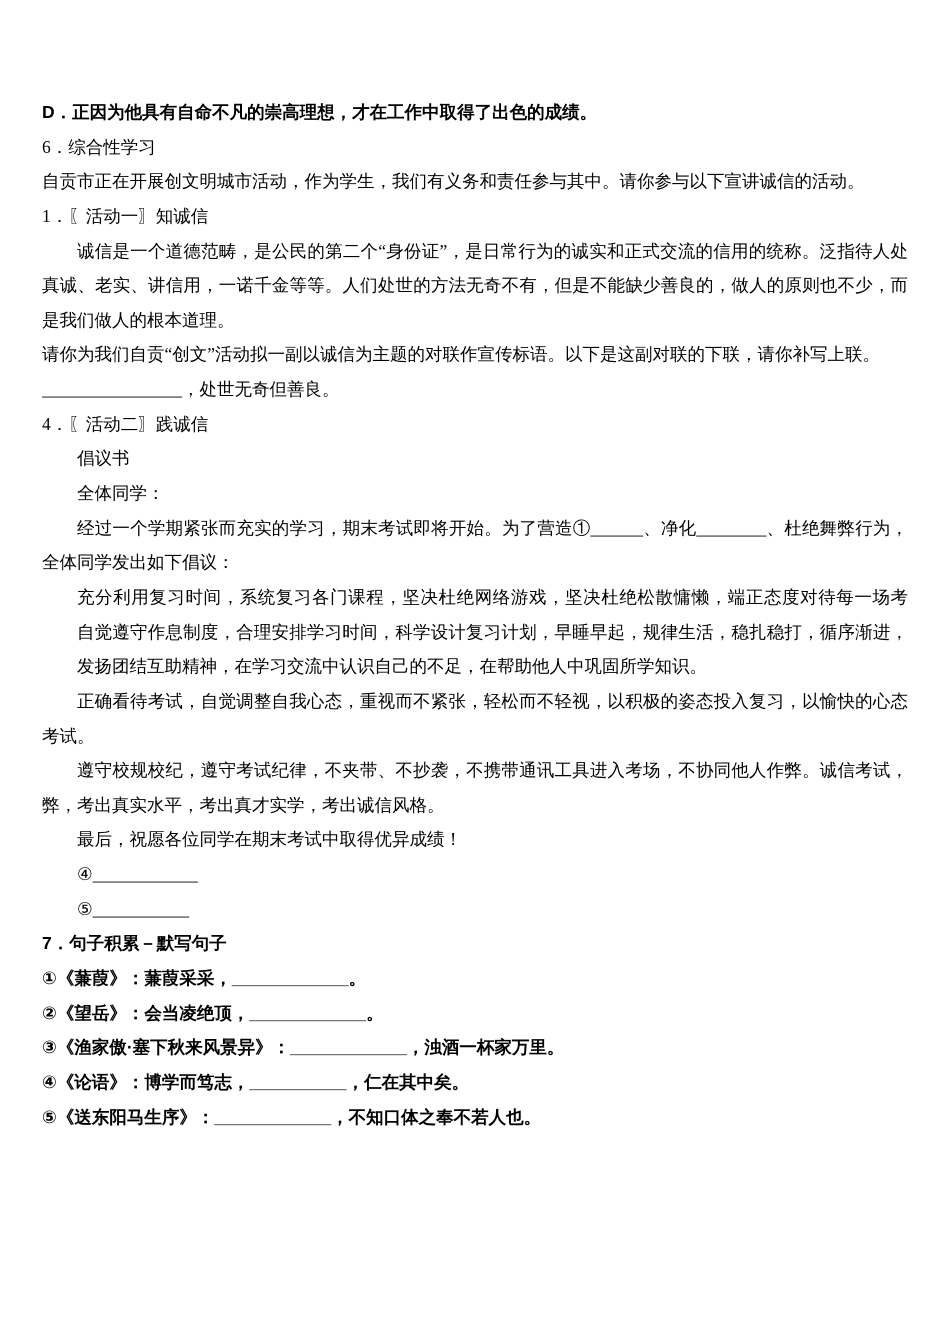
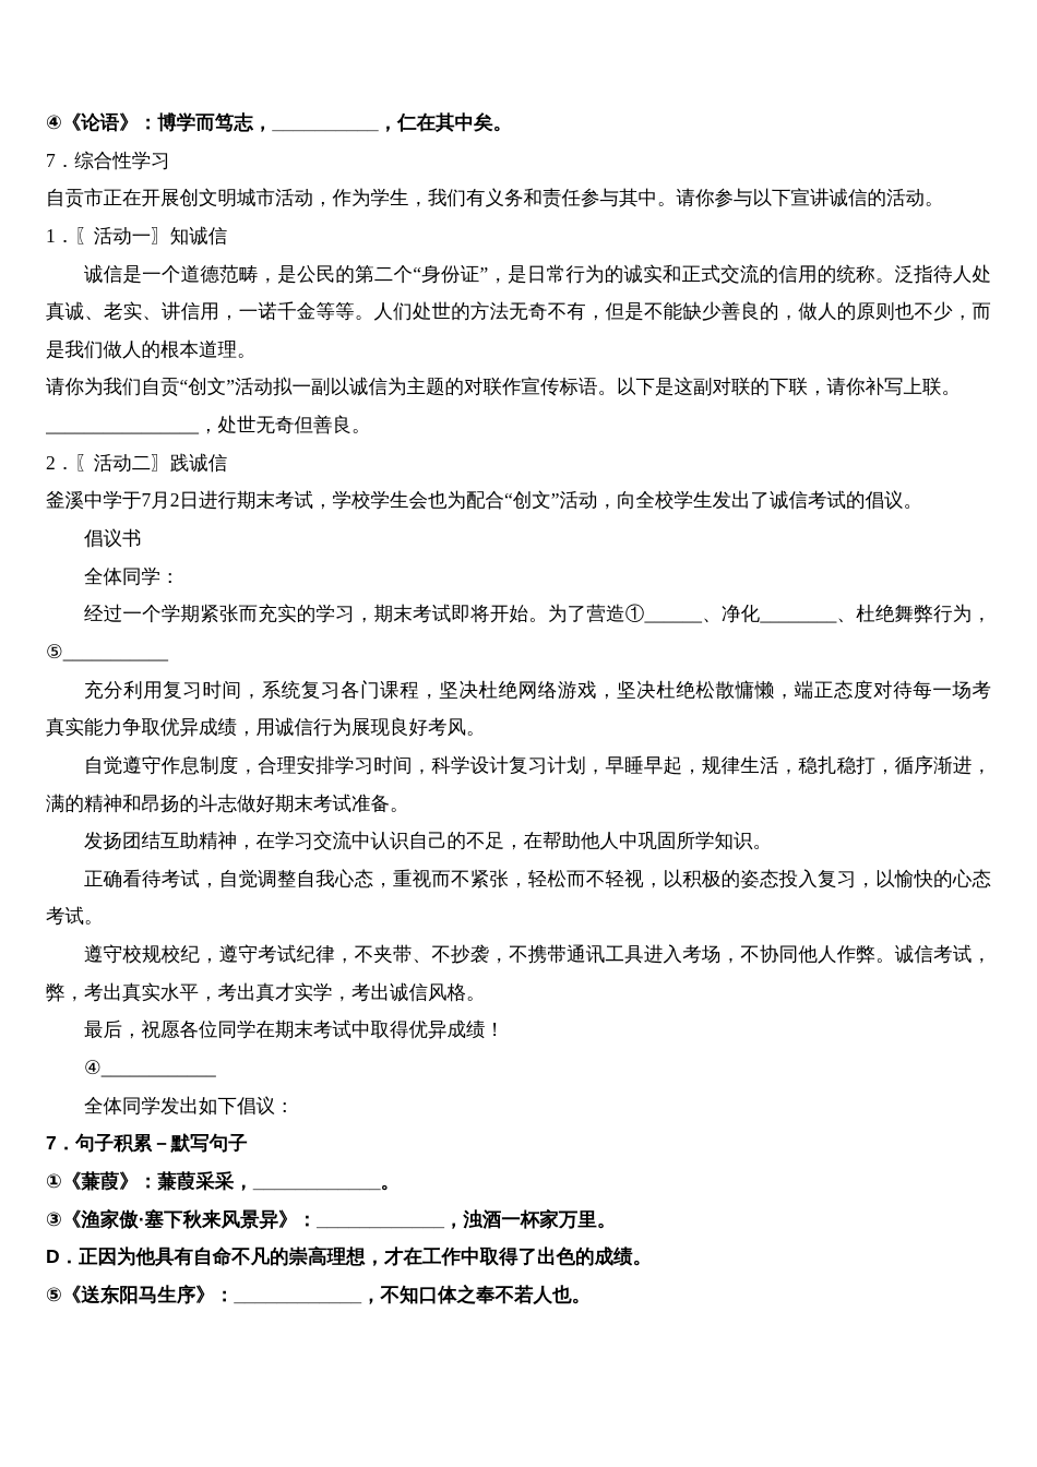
- D．正因为他具有自命不凡的崇高理想，才在工作中取得了出色的成绩。
+ ④《论语》：博学而笃志，__________，仁在其中矣。
- 6．综合性学习
+ 7．综合性学习
  自贡市正在开展创文明城市活动，作为学生，我们有义务和责任参与其中。请你参与以下宣讲诚信的活动。
  1．〖活动一〗知诚信
  诚信是一个道德范畴，是公民的第二个“身份证”，是日常行为的诚实和正式交流的信用的统称。泛指待人处
  真诚、老实、讲信用，一诺千金等等。人们处世的方法无奇不有，但是不能缺少善良的，做人的原则也不少，而
  是我们做人的根本道理。
  请你为我们自贡“创文”活动拟一副以诚信为主题的对联作宣传标语。以下是这副对联的下联，请你补写上联。
  ________________，处世无奇但善良。
- 4．〖活动二〗践诚信
+ 2．〖活动二〗践诚信
+ 釜溪中学于7月2日进行期末考试，学校学生会也为配合“创文”活动，向全校学生发出了诚信考试的倡议。
  倡议书
  全体同学：
  经过一个学期紧张而充实的学习，期末考试即将开始。为了营造①______、净化________、杜绝舞弊行为，
- 全体同学发出如下倡议：
+ ⑤___________
  充分利用复习时间，系统复习各门课程，坚决杜绝网络游戏，坚决杜绝松散慵懒，端正态度对待每一场考
+ 真实能力争取优异成绩，用诚信行为展现良好考风。
  自觉遵守作息制度，合理安排学习时间，科学设计复习计划，早睡早起，规律生活，稳扎稳打，循序渐进，
+ 满的精神和昂扬的斗志做好期末考试准备。
  发扬团结互助精神，在学习交流中认识自己的不足，在帮助他人中巩固所学知识。
  正确看待考试，自觉调整自我心态，重视而不紧张，轻松而不轻视，以积极的姿态投入复习，以愉快的心态
  考试。
  遵守校规校纪，遵守考试纪律，不夹带、不抄袭，不携带通讯工具进入考场，不协同他人作弊。诚信考试，
  弊，考出真实水平，考出真才实学，考出诚信风格。
  最后，祝愿各位同学在期末考试中取得优异成绩！
  ④____________
- ⑤___________
+ 全体同学发出如下倡议：
  7．句子积累－默写句子
  ①《蒹葭》：蒹葭采采，____________。
- ②《望岳》：会当凌绝顶，____________。
  ③《渔家傲·塞下秋来风景异》：____________，浊酒一杯家万里。
- ④《论语》：博学而笃志，__________，仁在其中矣。
+ D．正因为他具有自命不凡的崇高理想，才在工作中取得了出色的成绩。
  ⑤《送东阳马生序》：____________，不知口体之奉不若人也。
